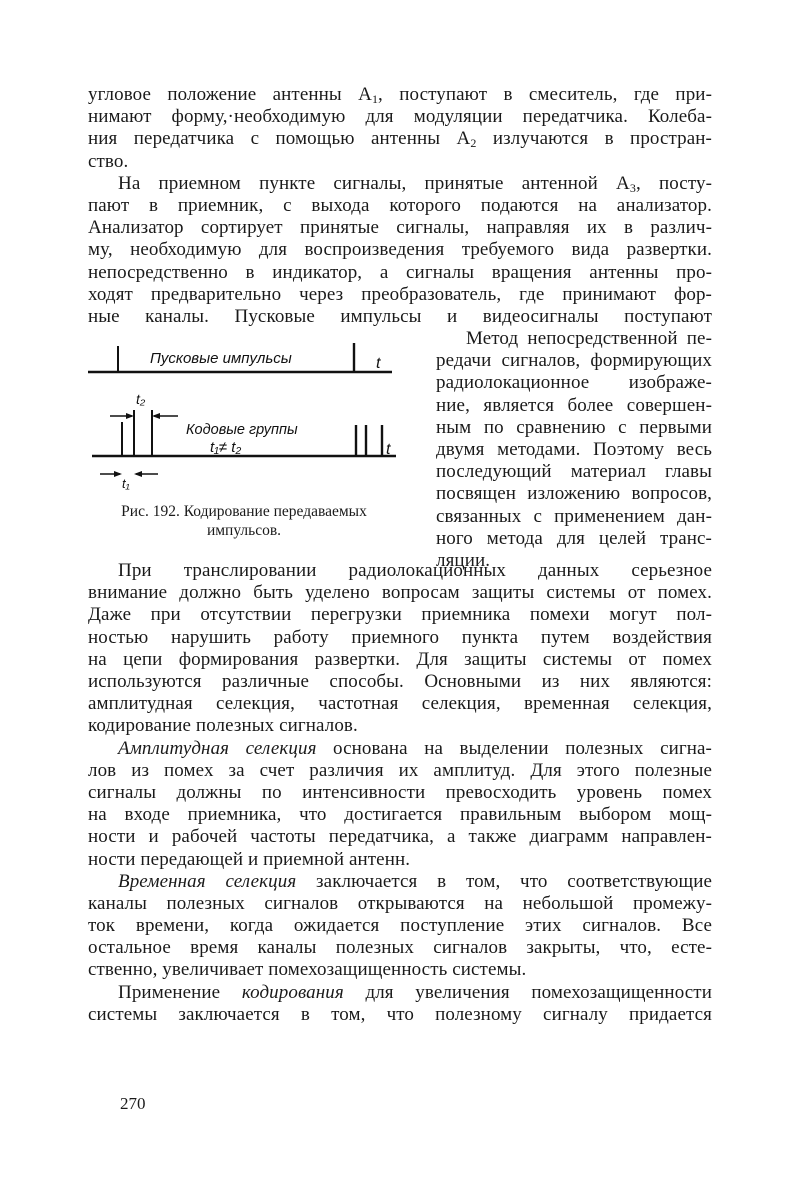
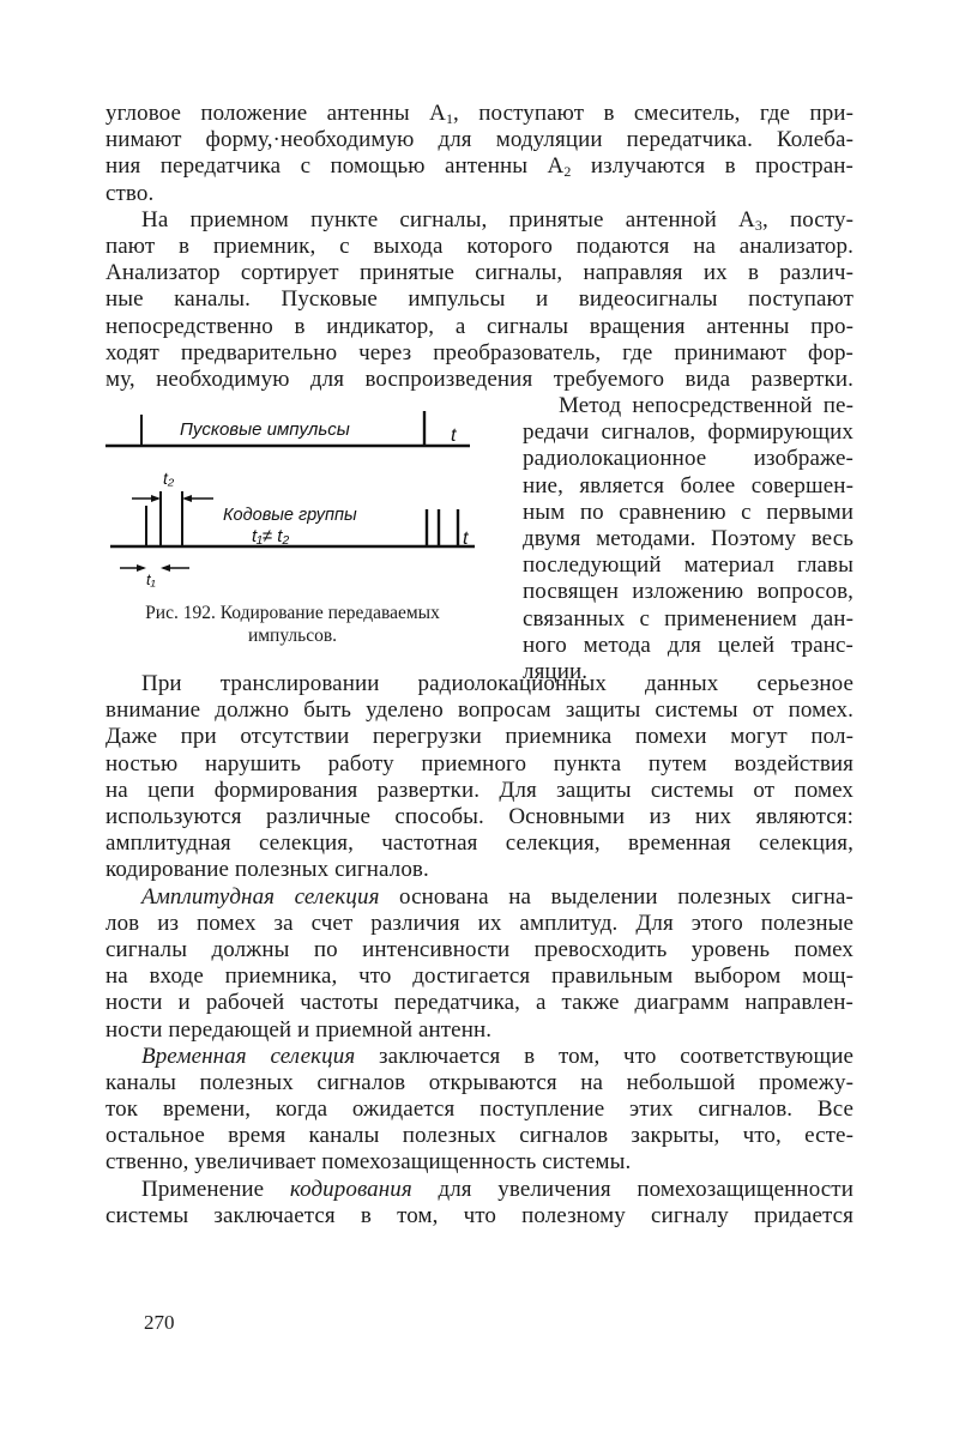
  угловое положение антенны А1, поступают в смеситель, где при-
  нимают форму,·необходимую для модуляции передатчика. Колеба-
  ния передатчика с помощью антенны А2 излучаются в простран-
  ство.
  На приемном пункте сигналы, принятые антенной А3, посту-
  пают в приемник, с выхода которого подаются на анализатор.
  Анализатор сортирует принятые сигналы, направляя их в различ-
- му, необходимую для воспроизведения требуемого вида развертки.
+ ные каналы. Пусковые импульсы и видеосигналы поступают
  непосредственно в индикатор, а сигналы вращения антенны про-
  ходят предварительно через преобразователь, где принимают фор-
- ные каналы. Пусковые импульсы и видеосигналы поступают
+ му, необходимую для воспроизведения требуемого вида развертки.
  Пусковые импульсы
  t
  t₂
  t₁
  Кодовые группы
  t₁≠ t₂
  t
  Рис. 192. Кодирование передаваемых
  импульсов.
  Метод непосредственной пе-
  редачи сигналов, формирующих
  радиолокационное изображе-
  ние, является более совершен-
  ным по сравнению с первыми
  двумя методами. Поэтому весь
  последующий материал главы
  посвящен изложению вопросов,
  связанных с применением дан-
  ного метода для целей транс-
  ляции.
  При транслировании радиолокационных данных серьезное
  внимание должно быть уделено вопросам защиты системы от помех.
  Даже при отсутствии перегрузки приемника помехи могут пол-
  ностью нарушить работу приемного пункта путем воздействия
  на цепи формирования развертки. Для защиты системы от помех
  используются различные способы. Основными из них являются:
  амплитудная селекция, частотная селекция, временная селекция,
  кодирование полезных сигналов.
  Амплитудная селекция основана на выделении полезных сигна-
  лов из помех за счет различия их амплитуд. Для этого полезные
  сигналы должны по интенсивности превосходить уровень помех
  на входе приемника, что достигается правильным выбором мощ-
  ности и рабочей частоты передатчика, а также диаграмм направлен-
  ности передающей и приемной антенн.
  Временная селекция заключается в том, что соответствующие
  каналы полезных сигналов открываются на небольшой промежу-
  ток времени, когда ожидается поступление этих сигналов. Все
  остальное время каналы полезных сигналов закрыты, что, есте-
  ственно, увеличивает помехозащищенность системы.
  Применение кодирования для увеличения помехозащищенности
  системы заключается в том, что полезному сигналу придается
  270
